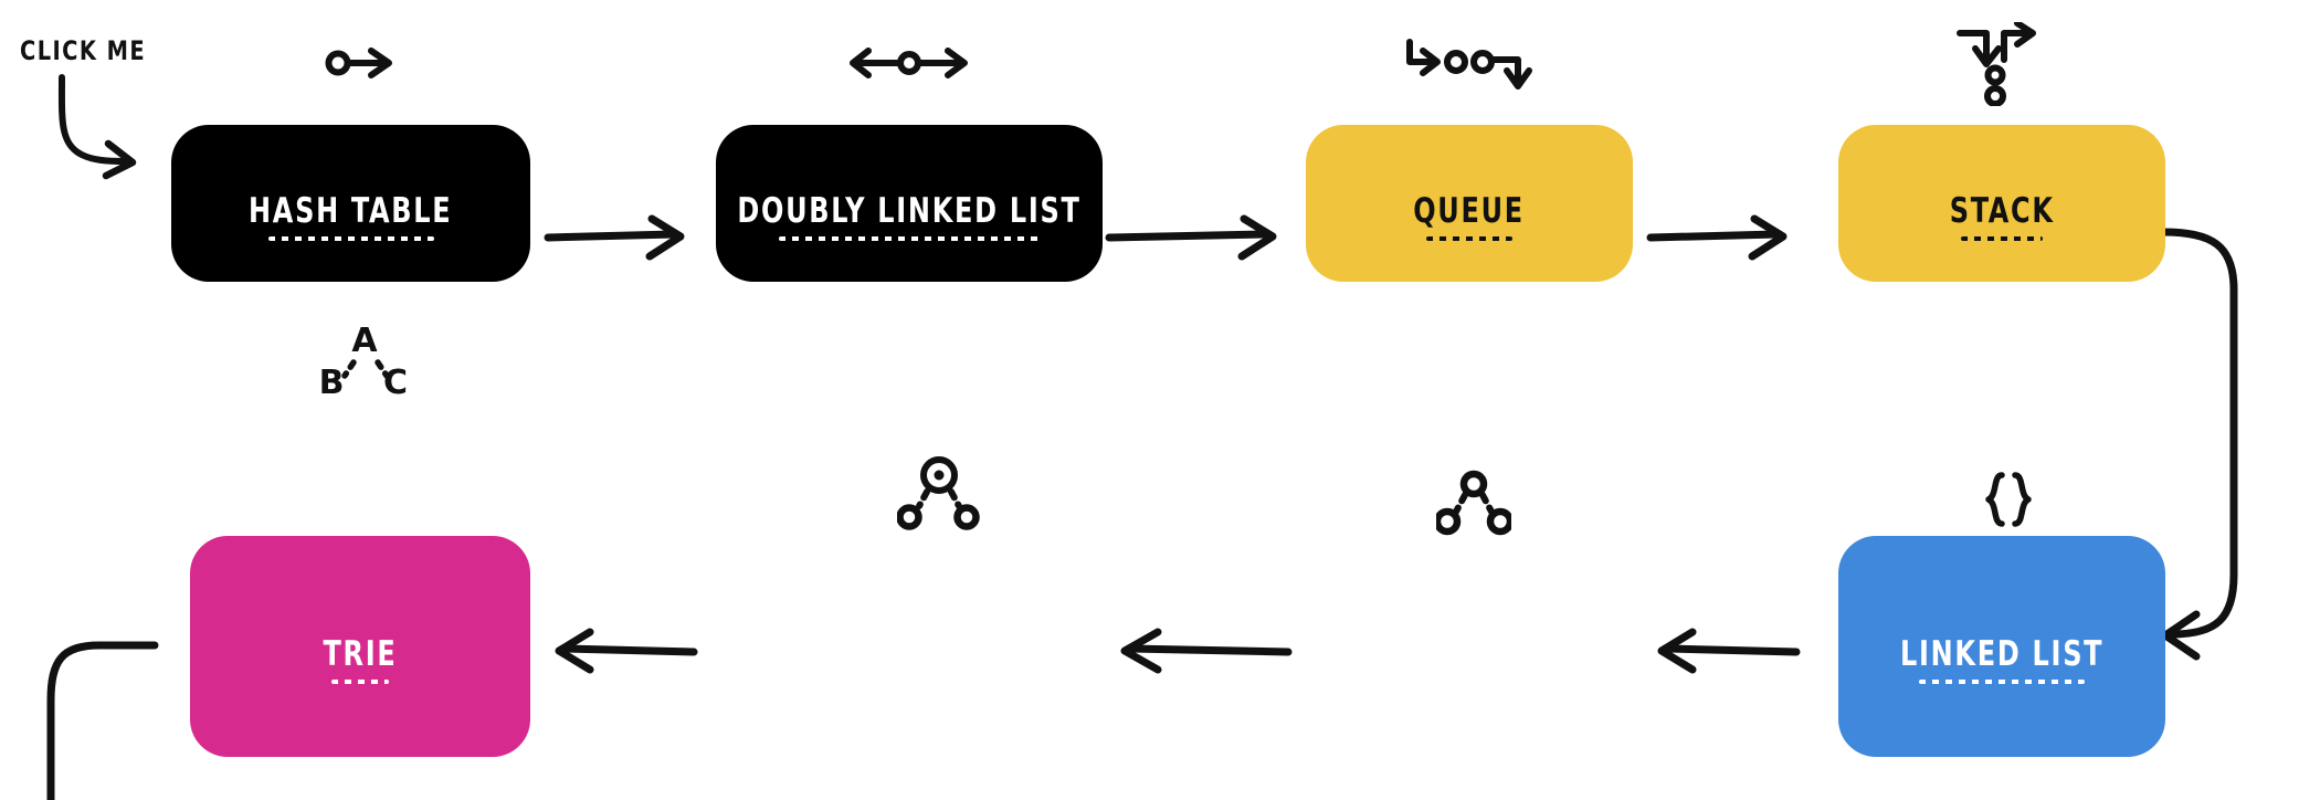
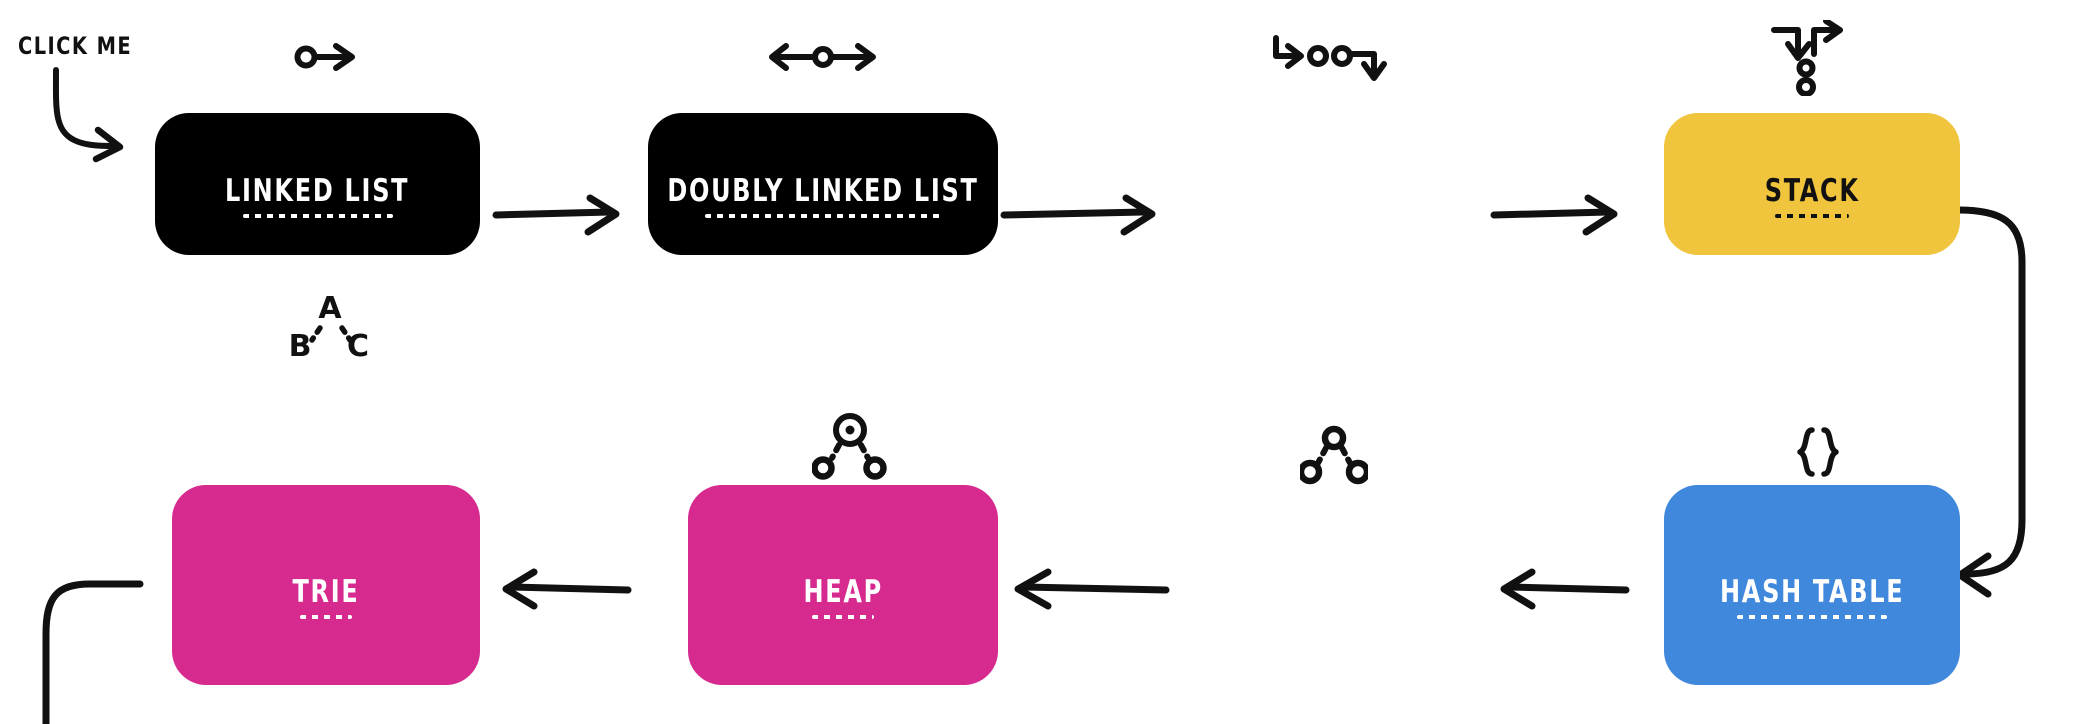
  CLICK ME
  A
  B
  C
- HASH TABLE
+ LINKED LIST
  DOUBLY LINKED LIST
- QUEUE
  STACK
- LINKED LIST
+ HASH TABLE
+ HEAP
  TRIE
